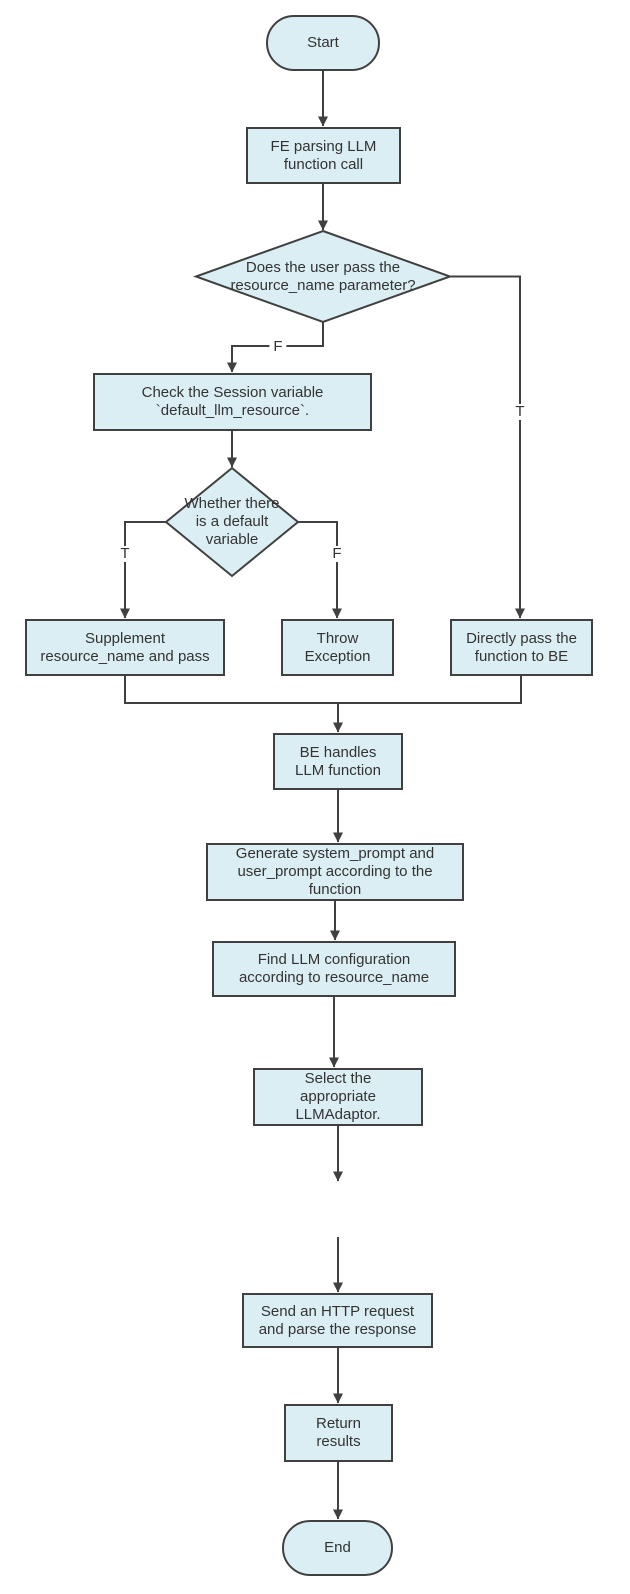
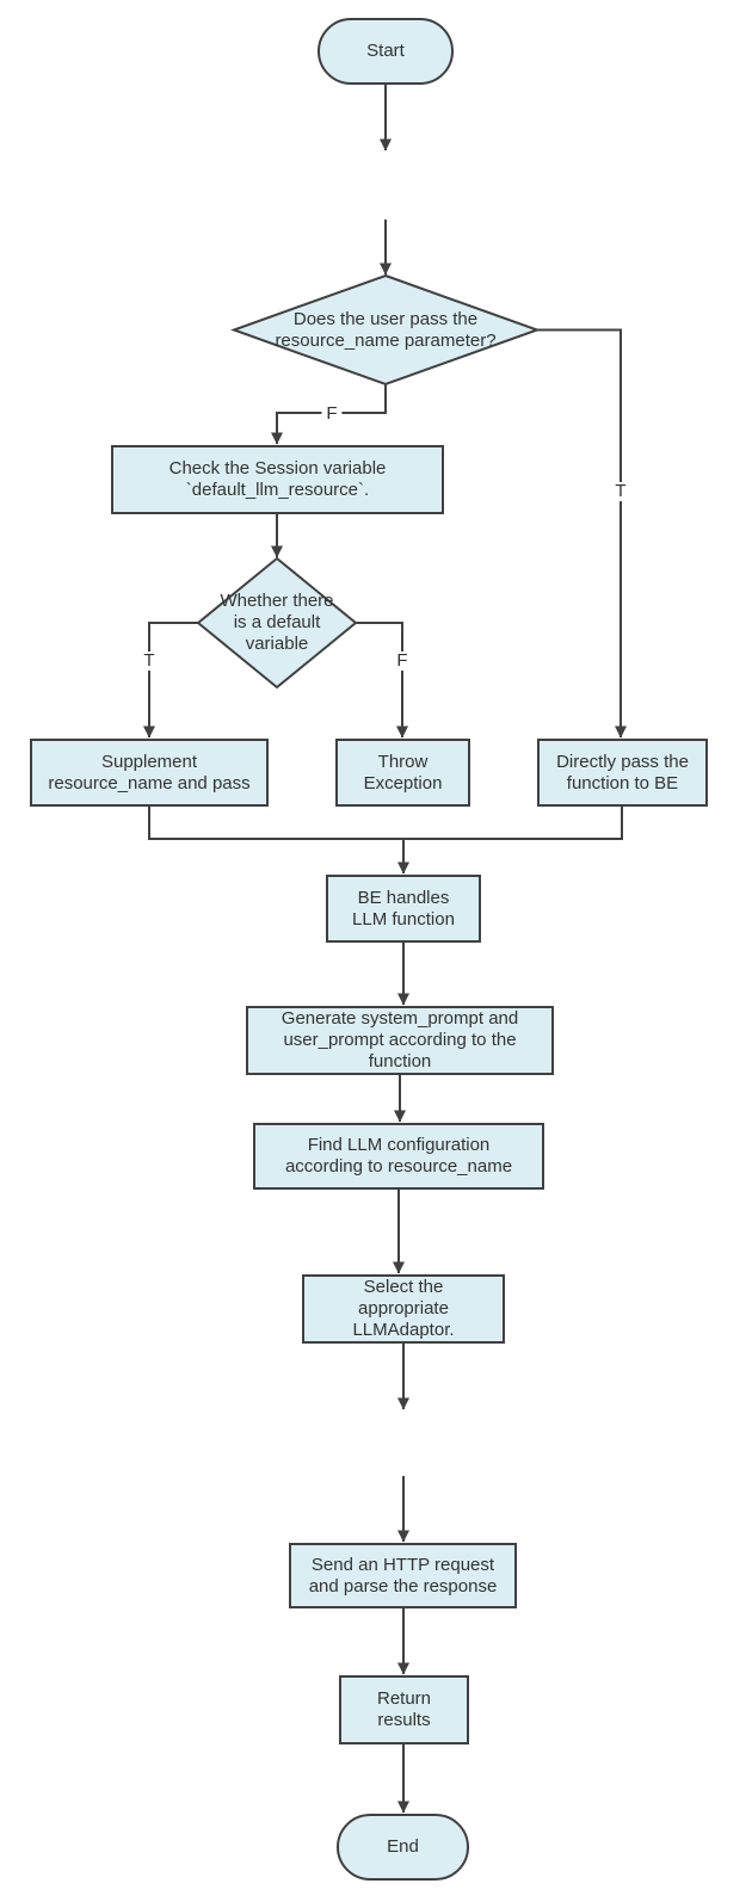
  Start
- FE parsing LLM
- function call
  Does the user pass the
  resource_name parameter?
  Check the Session variable
  `default_llm_resource`.
  Whether there
  is a default
  variable
  Supplement
  resource_name and pass
  Throw
  Exception
  Directly pass the
  function to BE
  BE handles
  LLM function
  Generate system_prompt and
  user_prompt according to the
  function
  Find LLM configuration
  according to resource_name
  Select the
  appropriate
  LLMAdaptor.
  Send an HTTP request
  and parse the response
  Return
  results
  End
  F
  T
  T
  F
